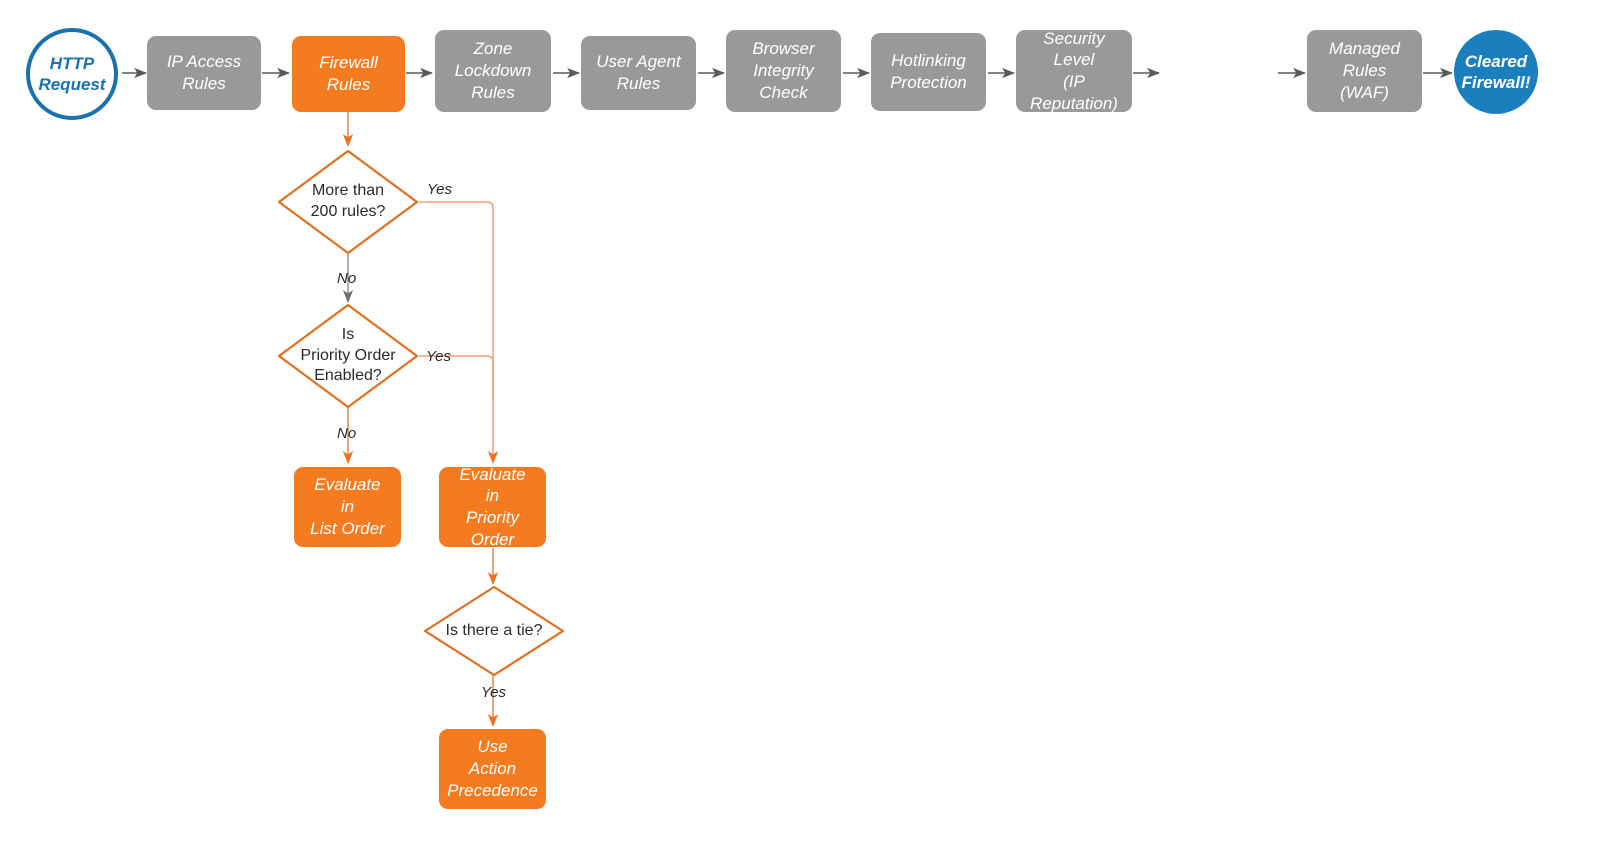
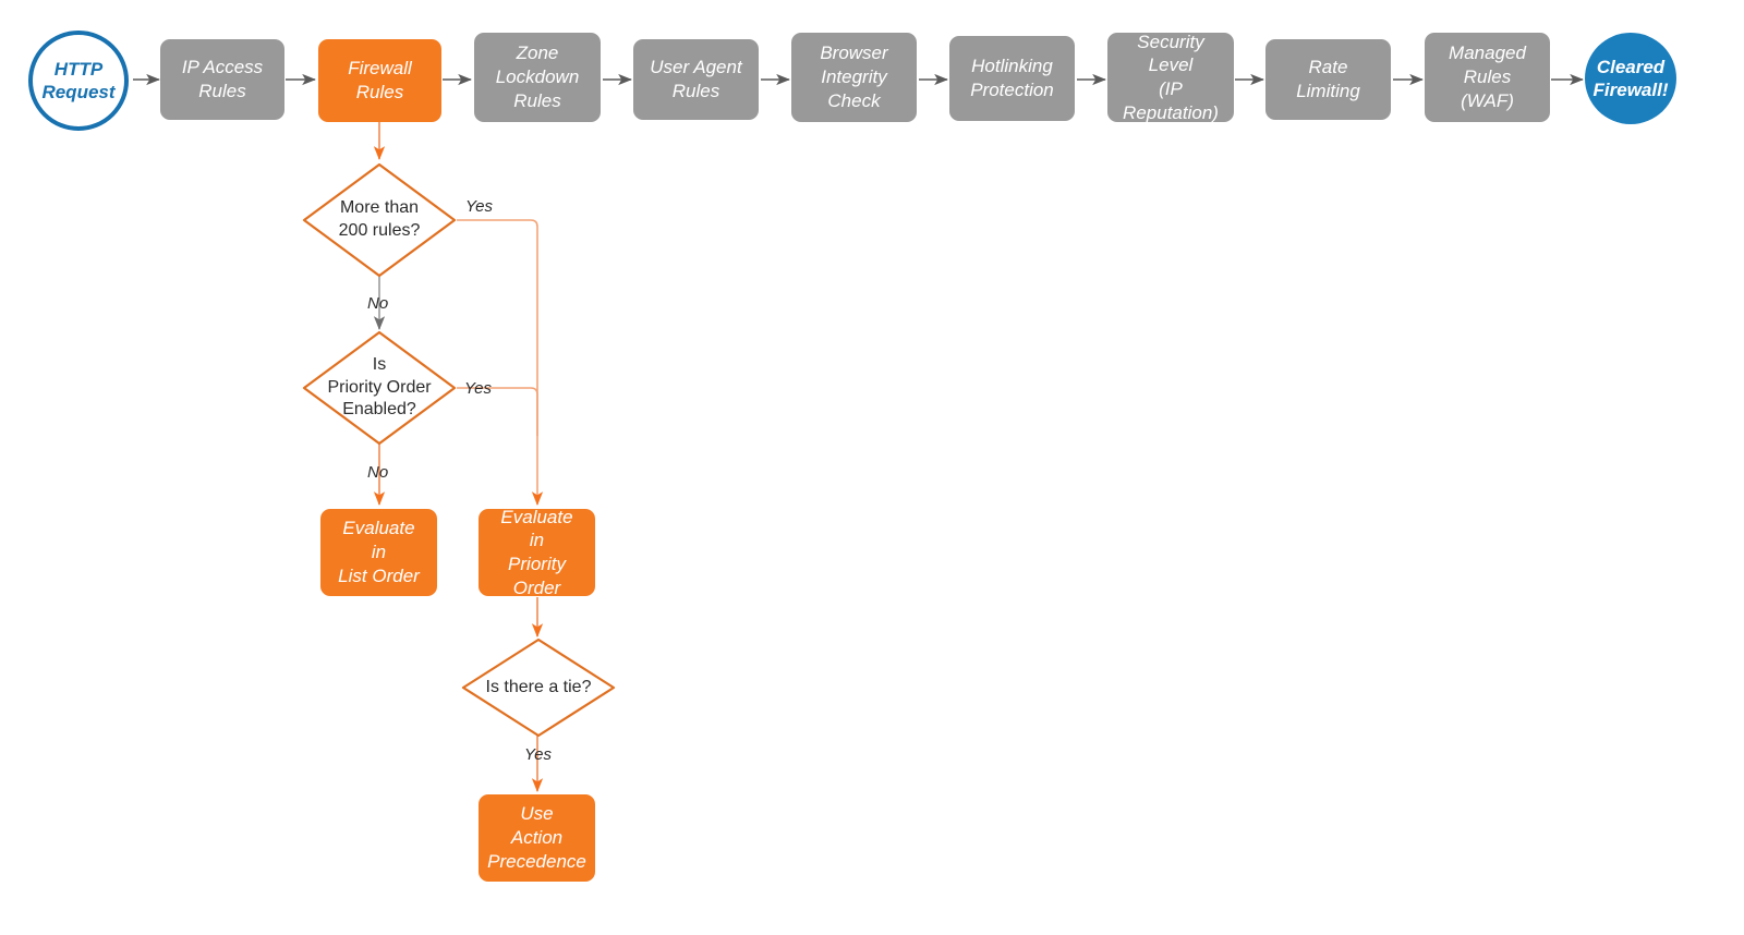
  HTTP
  Request
  IP Access
  Rules
  Firewall
  Rules
  Zone
  Lockdown
  Rules
  User Agent
  Rules
  Browser
  Integrity
  Check
  Hotlinking
  Protection
  Security
  Level
  (IP Reputation)
+ Rate
+ Limiting
  Managed
  Rules
  (WAF)
  Cleared
  Firewall!
  More than
  200 rules?
  Is
  Priority Order
  Enabled?
  Is there a tie?
  Evaluate
  in
  List Order
  Evaluate
  in
  Priority Order
  Use
  Action
  Precedence
  Yes
  No
  Yes
  No
  Yes
